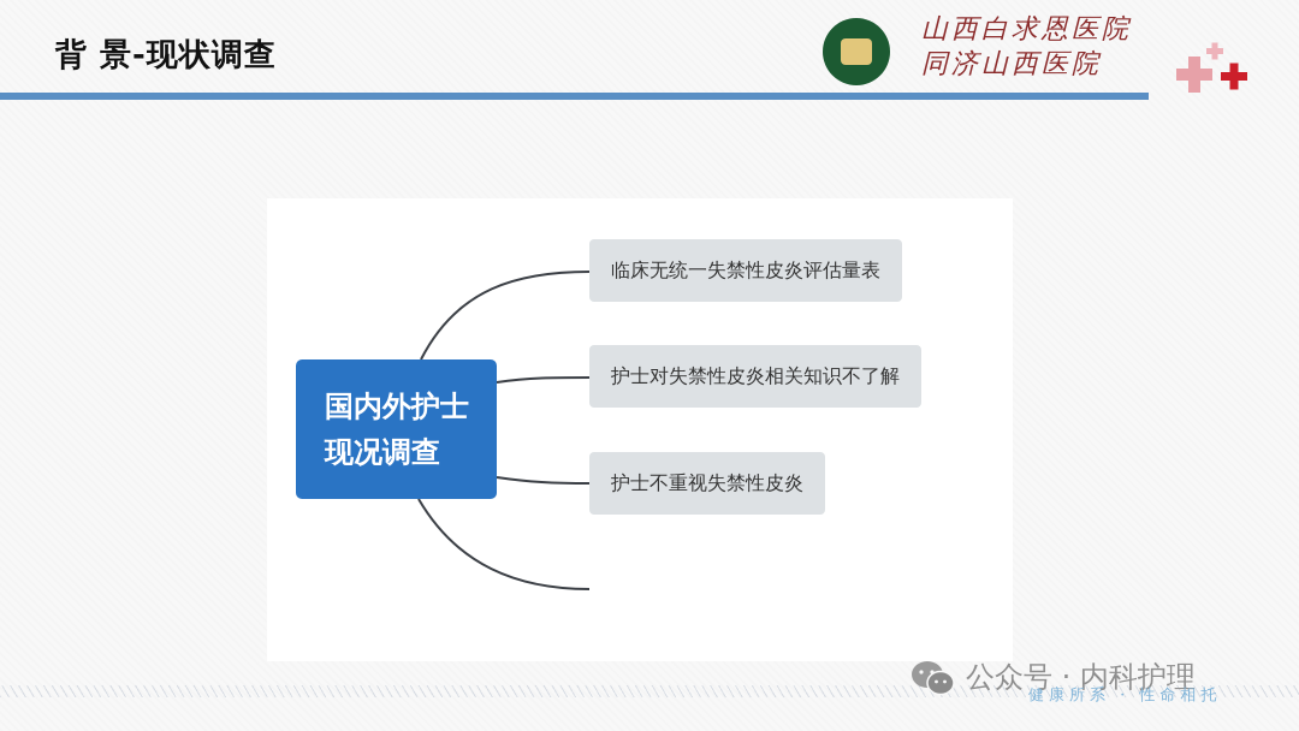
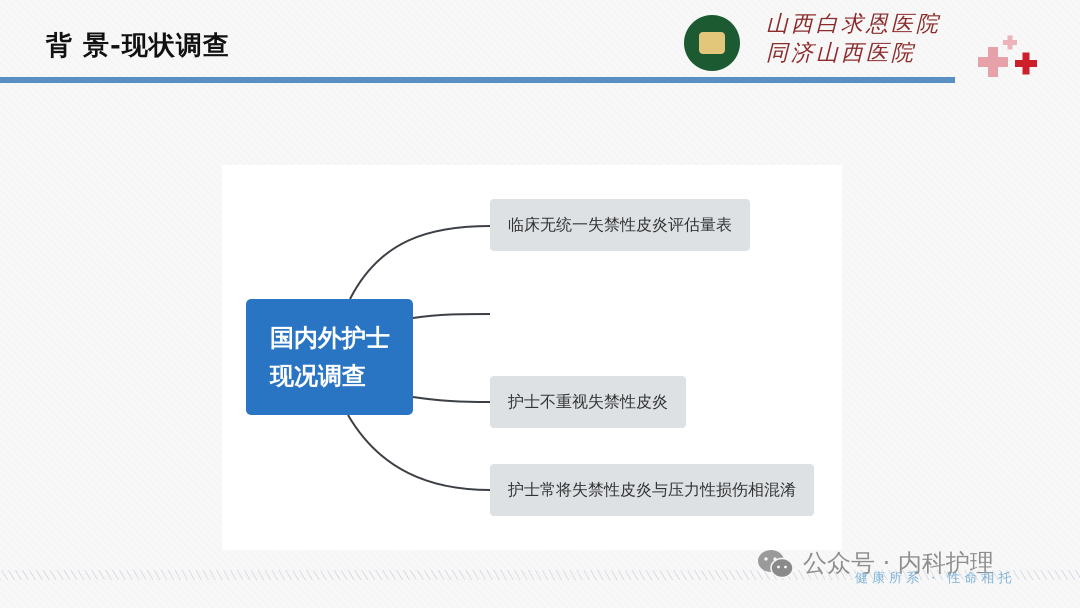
  背 景-现状调查
  山西白求恩医院
  同济山西医院
  国内外护士
  现况调查
  临床无统一失禁性皮炎评估量表
- 护士对失禁性皮炎相关知识不了解
  护士不重视失禁性皮炎
+ 护士常将失禁性皮炎与压力性损伤相混淆
  公众号 · 内科护理
  健康所系 · 性命相托
